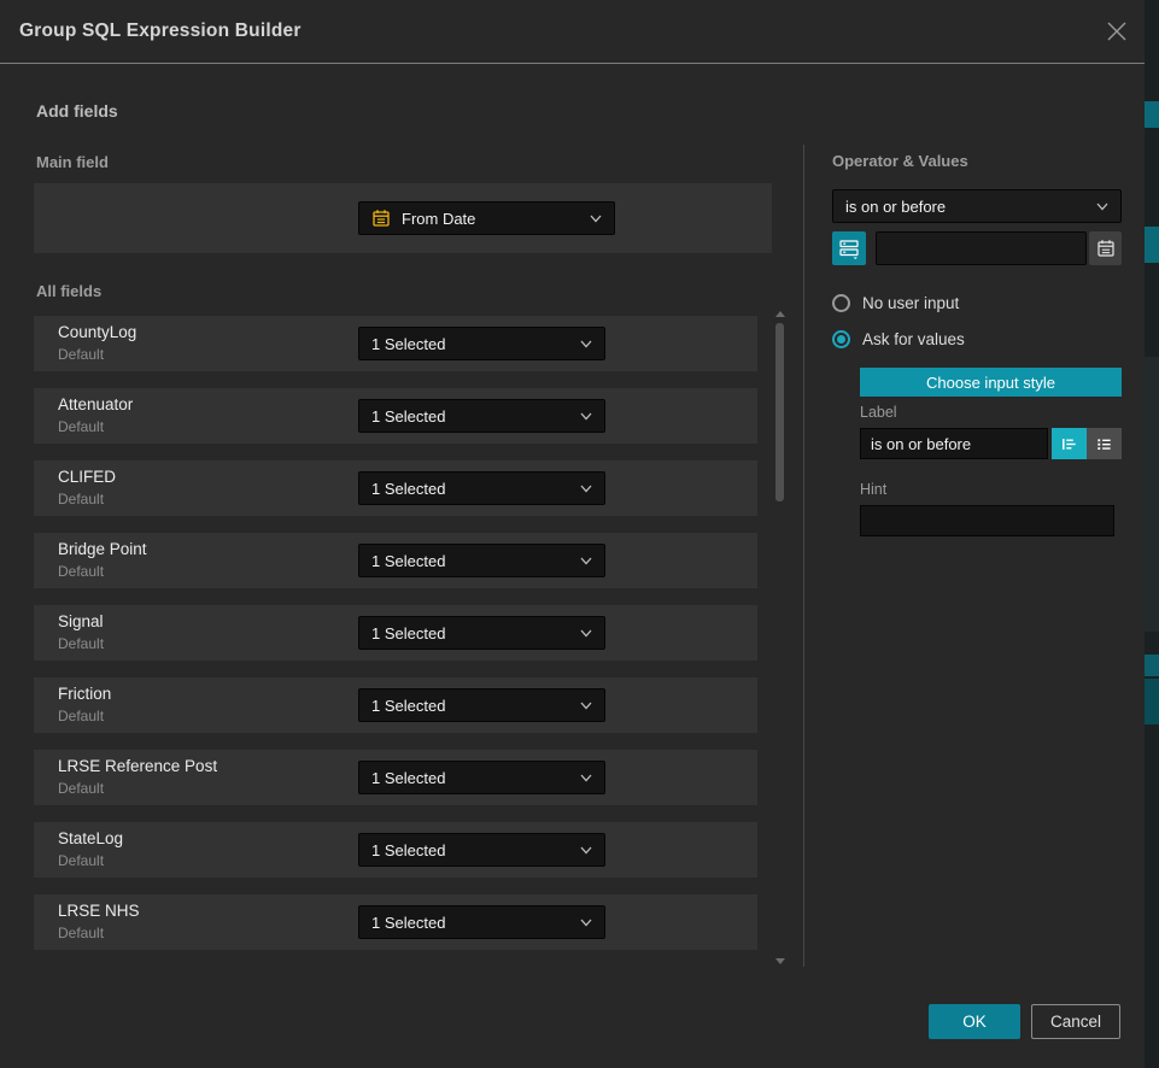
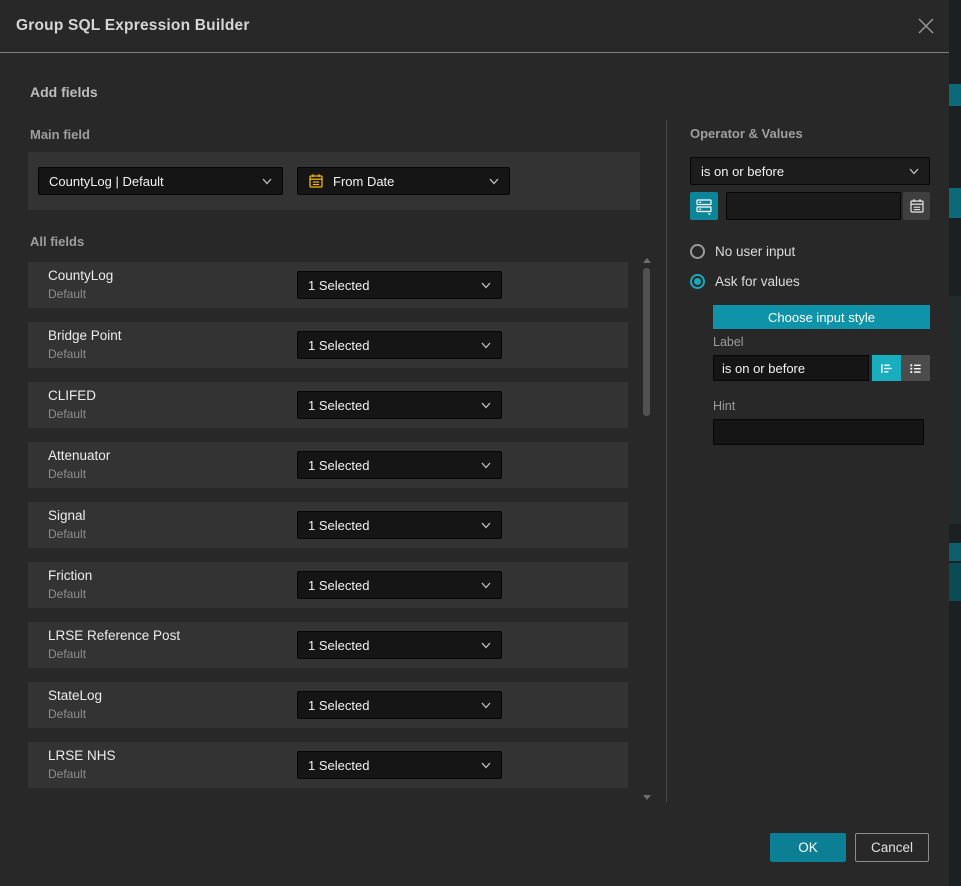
  Group SQL Expression Builder
  Add fields
  Main field
+ CountyLog | Default
  From Date
  All fields
  CountyLog
  Default
  1 Selected
- Attenuator
+ Bridge Point
  Default
  1 Selected
  CLIFED
  Default
  1 Selected
- Bridge Point
+ Attenuator
  Default
  1 Selected
  Signal
  Default
  1 Selected
  Friction
  Default
  1 Selected
  LRSE Reference Post
  Default
  1 Selected
  StateLog
  Default
  1 Selected
  LRSE NHS
  Default
  1 Selected
  Operator & Values
  is on or before
  No user input
  Ask for values
  Choose input style
  Label
  is on or before
  Hint
  OK
  Cancel
